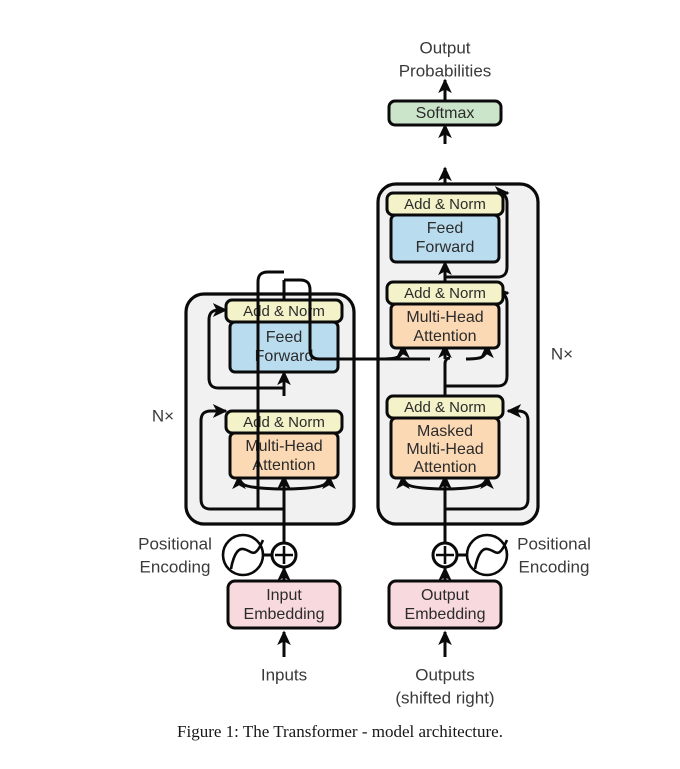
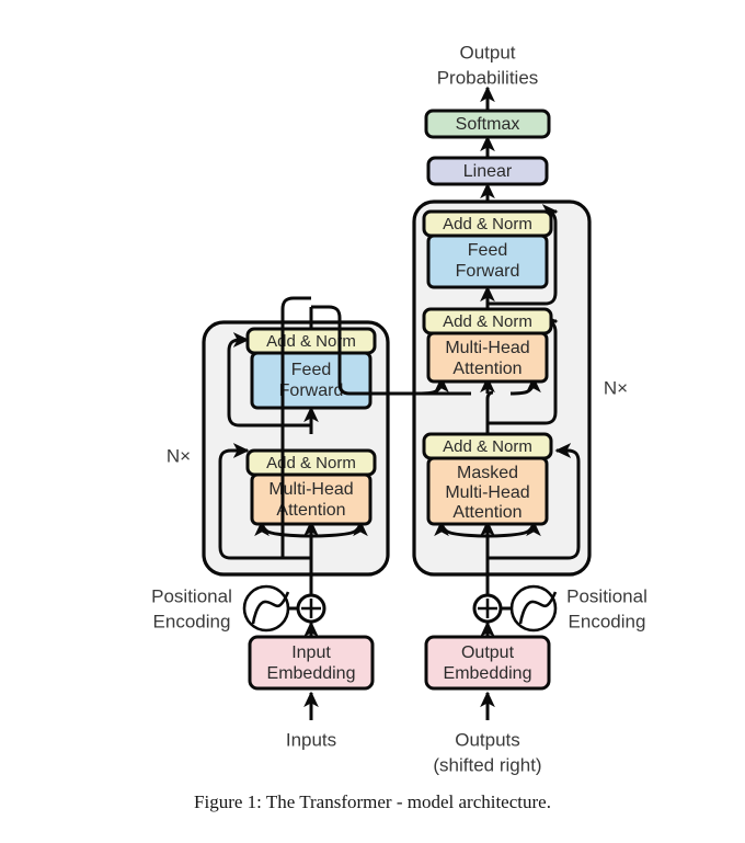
  Ad & Nom
  Feed
  Forward
  Ad & Norm
  Multi-Head
  ttention
  N×
  Add & Norm
  Feed
  Forward
  Add & Norm
  Multi-Head
  Attention
  Add & Norm
  Masked
  Multi-Head
  Attention
  N×
+ Linear
  Softmax
  Output
  Probabilities
  Positional
  Encoding
  Input
  Embedding
  Inputs
  Positional
  Encoding
  Output
  Embedding
  Outputs
  (shifted right)
  Figure 1: The Transformer - model architecture.
